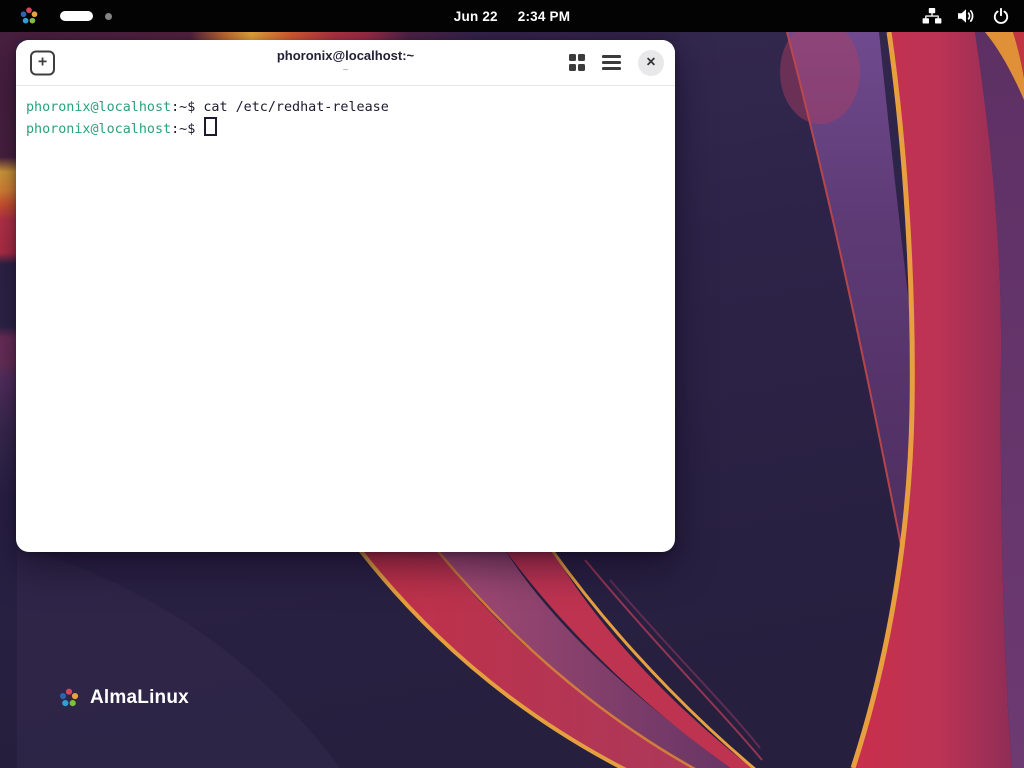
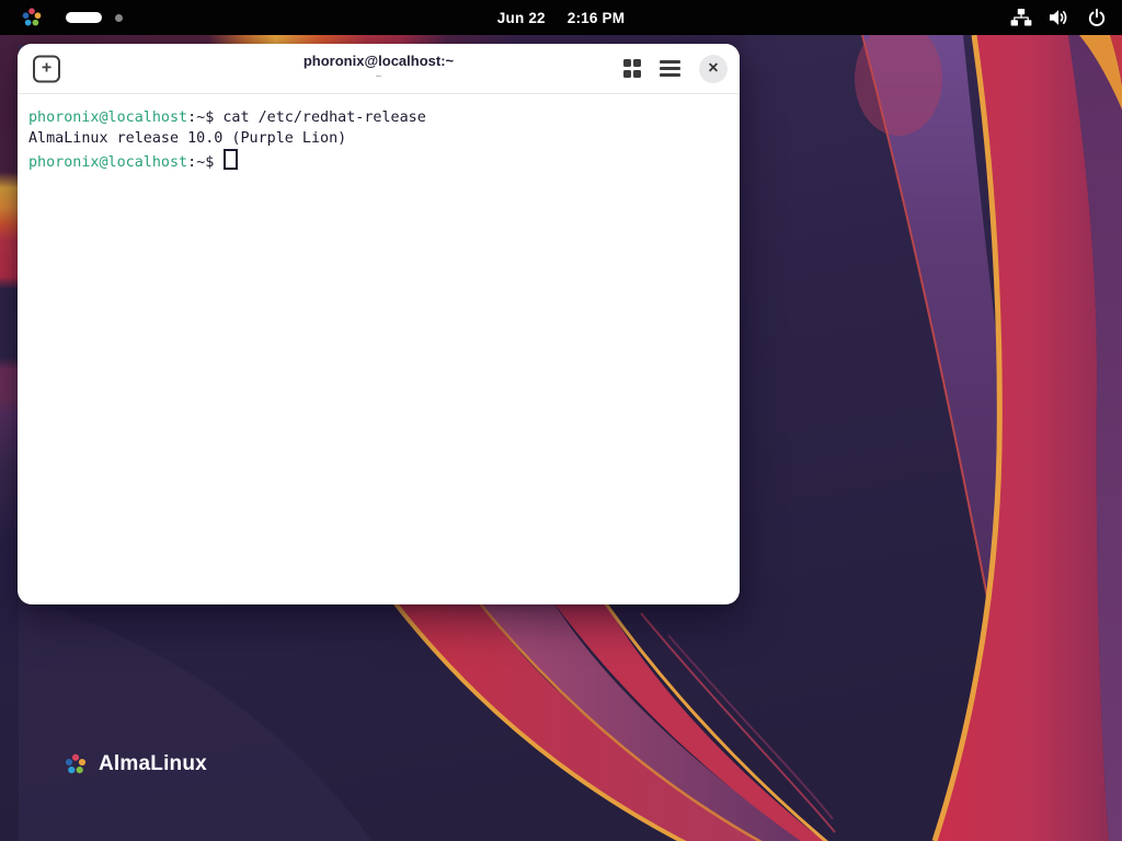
  Jun 22
- 2:34 PM
+ 2:16 PM
  +
  phoronix@localhost:~
  ~
  ✕
  phoronix@localhost:~$ cat /etc/redhat-release
+ AlmaLinux release 10.0 (Purple Lion)
  phoronix@localhost:~$
  AlmaLinux
